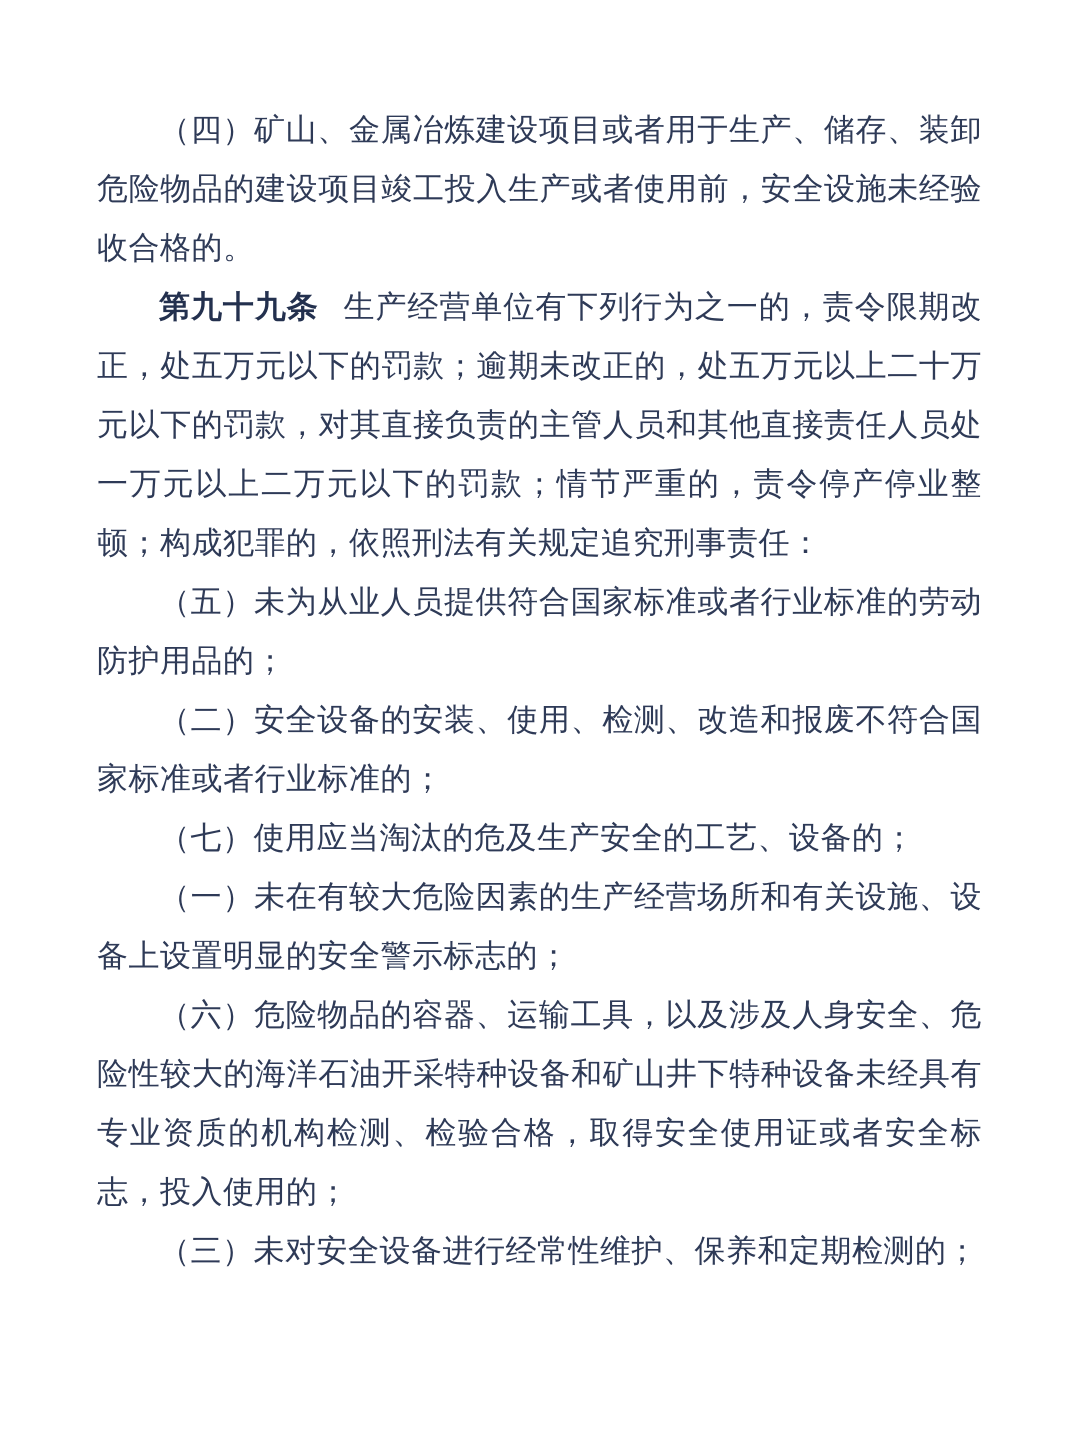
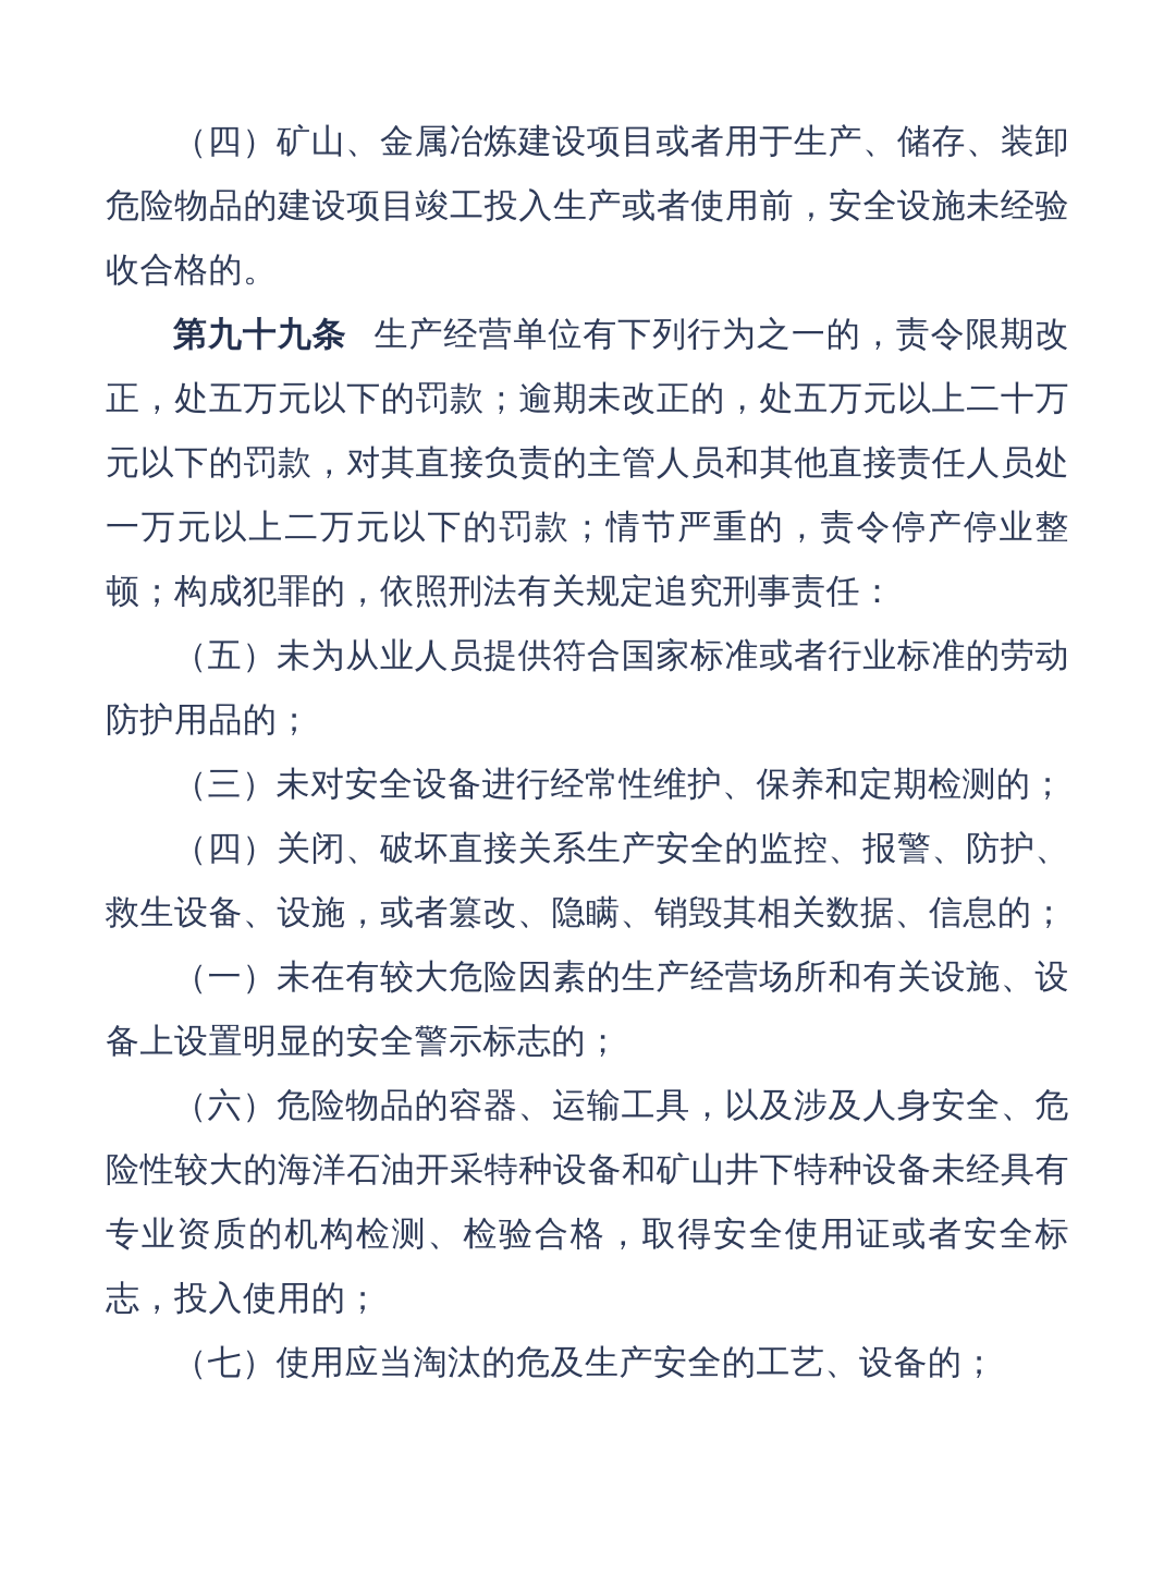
  （四）矿山、金属冶炼建设项目或者用于生产、储存、装卸危险物品的建设项目竣工投入生产或者使用前，安全设施未经验收合格的。
  第九十九条 生产经营单位有下列行为之一的，责令限期改正，处五万元以下的罚款；逾期未改正的，处五万元以上二十万元以下的罚款，对其直接负责的主管人员和其他直接责任人员处一万元以上二万元以下的罚款；情节严重的，责令停产停业整顿；构成犯罪的，依照刑法有关规定追究刑事责任：
  （五）未为从业人员提供符合国家标准或者行业标准的劳动防护用品的；
- （二）安全设备的安装、使用、检测、改造和报废不符合国家标准或者行业标准的；
- （七）使用应当淘汰的危及生产安全的工艺、设备的；
+ （三）未对安全设备进行经常性维护、保养和定期检测的；
+ （四）关闭、破坏直接关系生产安全的监控、报警、防护、救生设备、设施，或者篡改、隐瞒、销毁其相关数据、信息的；
  （一）未在有较大危险因素的生产经营场所和有关设施、设备上设置明显的安全警示标志的；
  （六）危险物品的容器、运输工具，以及涉及人身安全、危险性较大的海洋石油开采特种设备和矿山井下特种设备未经具有专业资质的机构检测、检验合格，取得安全使用证或者安全标志，投入使用的；
- （三）未对安全设备进行经常性维护、保养和定期检测的；
+ （七）使用应当淘汰的危及生产安全的工艺、设备的；
